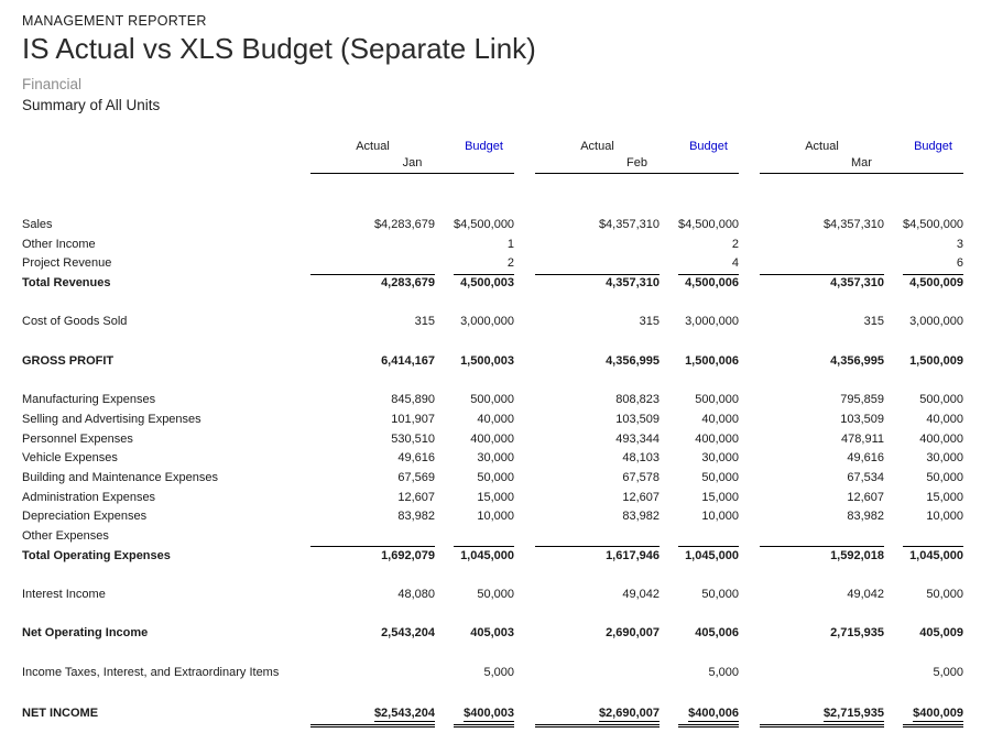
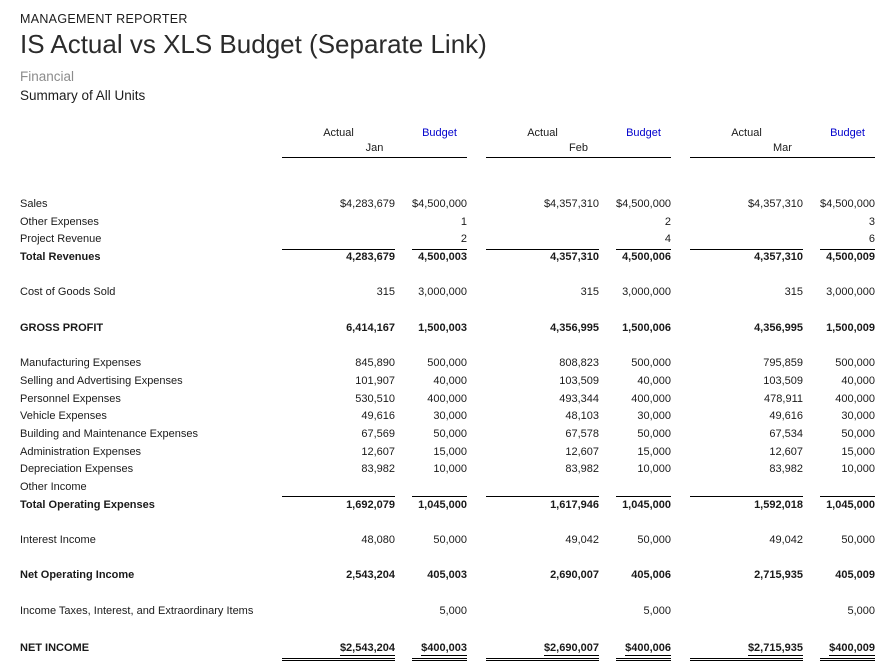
  MANAGEMENT REPORTER
  IS Actual vs XLS Budget (Separate Link)
  Financial
  Summary of All Units
  Actual
  Budget
  Actual
  Budget
  Actual
  Budget
  Jan
  Feb
  Mar
  Sales
  $4,283,679
  $4,500,000
  $4,357,310
  $4,500,000
  $4,357,310
  $4,500,000
- Other Income
+ Other Expenses
  1
  2
  3
  Project Revenue
  2
  4
  6
  Total Revenues
  4,283,679
  4,500,003
  4,357,310
  4,500,006
  4,357,310
  4,500,009
  Cost of Goods Sold
  315
  3,000,000
  315
  3,000,000
  315
  3,000,000
  GROSS PROFIT
  6,414,167
  1,500,003
  4,356,995
  1,500,006
  4,356,995
  1,500,009
  Manufacturing Expenses
  845,890
  500,000
  808,823
  500,000
  795,859
  500,000
  Selling and Advertising Expenses
  101,907
  40,000
  103,509
  40,000
  103,509
  40,000
  Personnel Expenses
  530,510
  400,000
  493,344
  400,000
  478,911
  400,000
  Vehicle Expenses
  49,616
  30,000
  48,103
  30,000
  49,616
  30,000
  Building and Maintenance Expenses
  67,569
  50,000
  67,578
  50,000
  67,534
  50,000
  Administration Expenses
  12,607
  15,000
  12,607
  15,000
  12,607
  15,000
  Depreciation Expenses
  83,982
  10,000
  83,982
  10,000
  83,982
  10,000
- Other Expenses
+ Other Income
  Total Operating Expenses
  1,692,079
  1,045,000
  1,617,946
  1,045,000
  1,592,018
  1,045,000
  Interest Income
  48,080
  50,000
  49,042
  50,000
  49,042
  50,000
  Net Operating Income
  2,543,204
  405,003
  2,690,007
  405,006
  2,715,935
  405,009
  Income Taxes, Interest, and Extraordinary Items
  5,000
  5,000
  5,000
  NET INCOME
  $2,543,204
  $400,003
  $2,690,007
  $400,006
  $2,715,935
  $400,009
